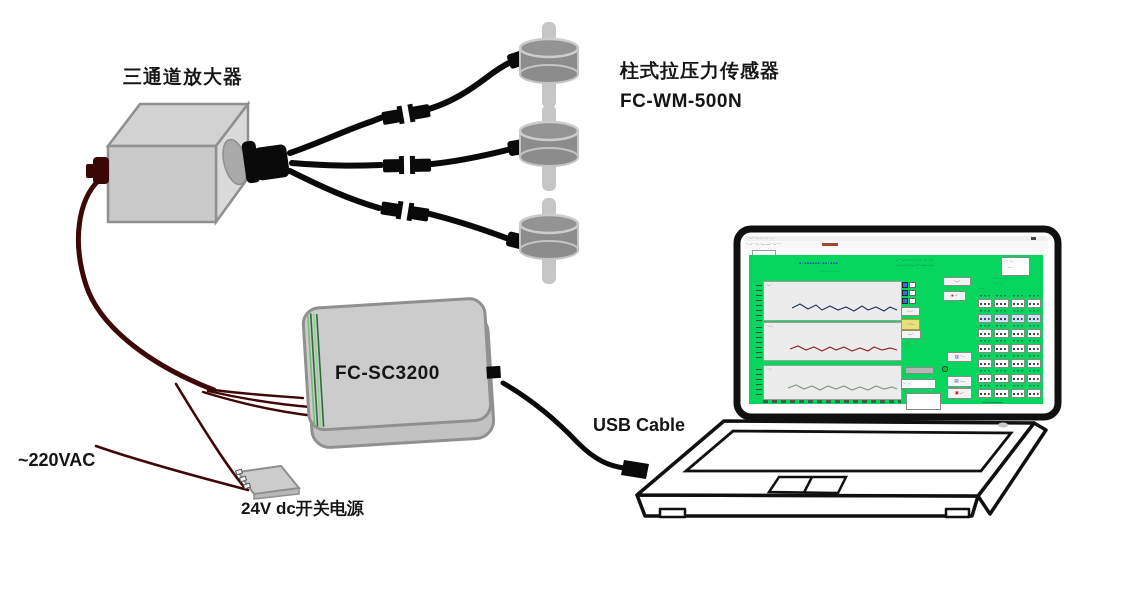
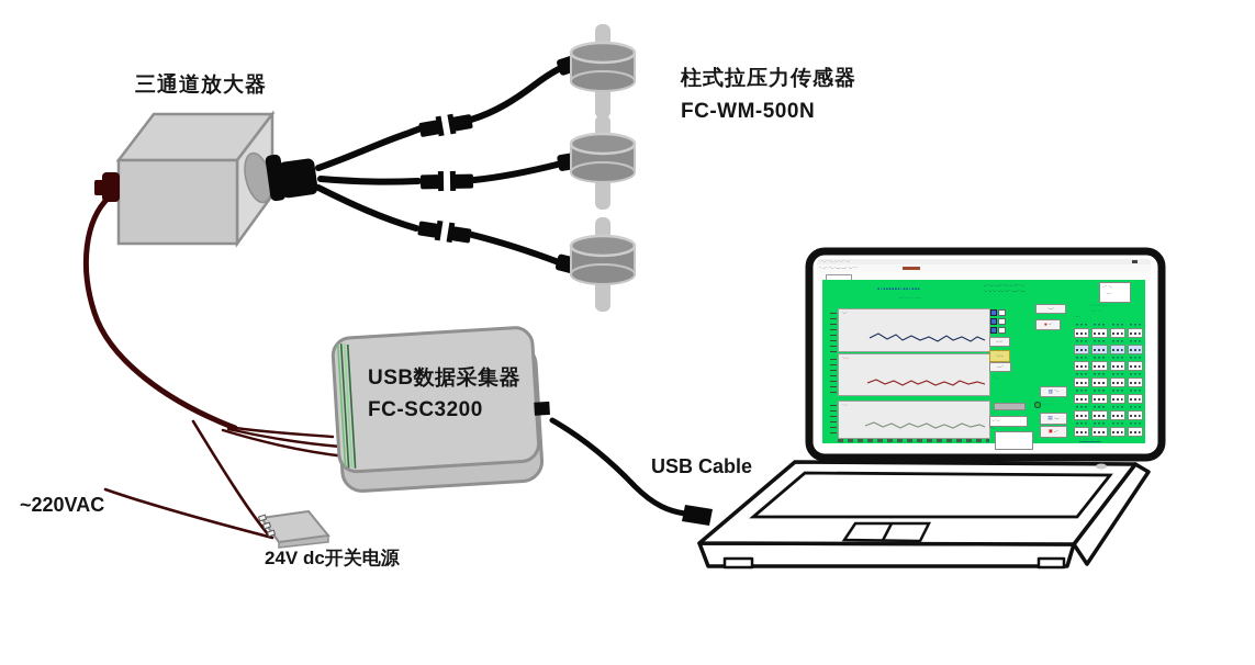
  三通道放大器
  柱式拉压力传感器
  FC-WM-500N
+ USB数据采集器
  FC-SC3200
  USB Cable
  ~220VAC
  24V dc开关电源
